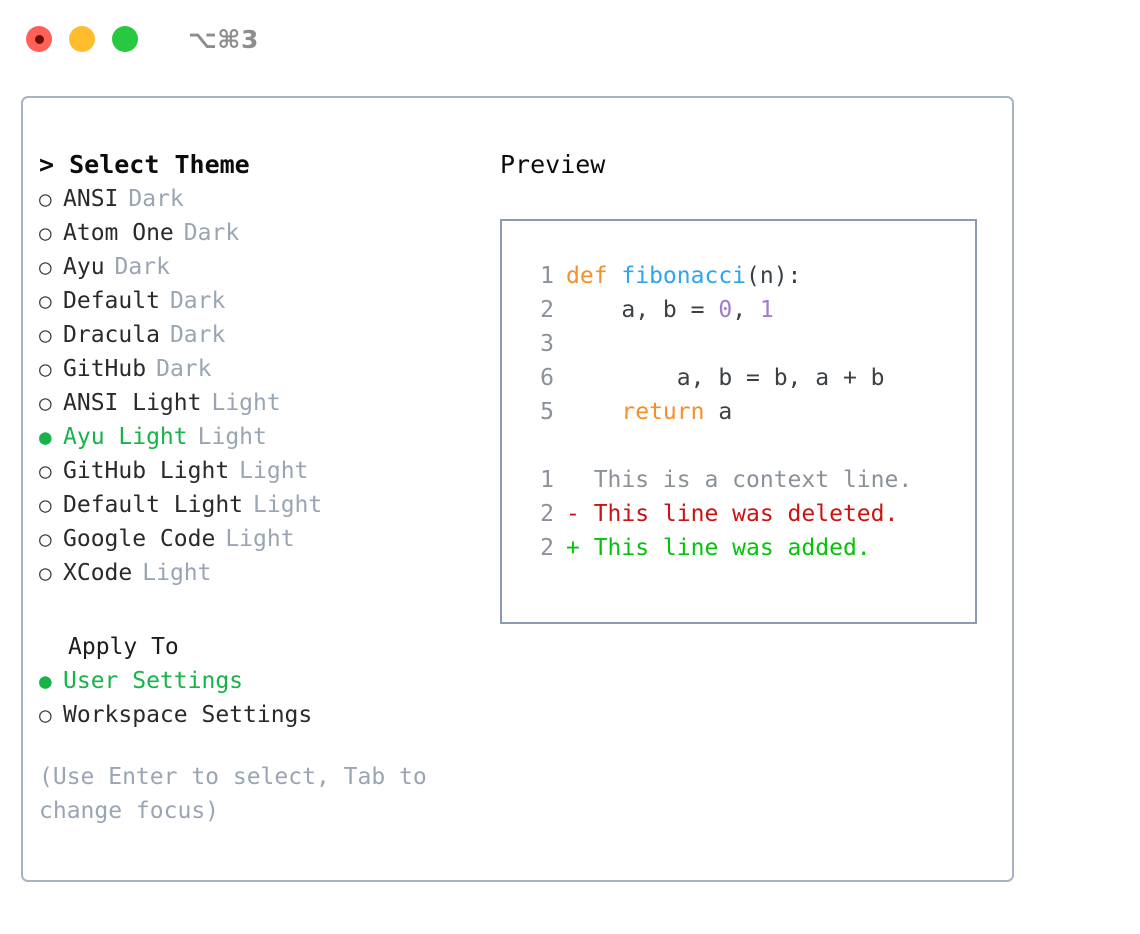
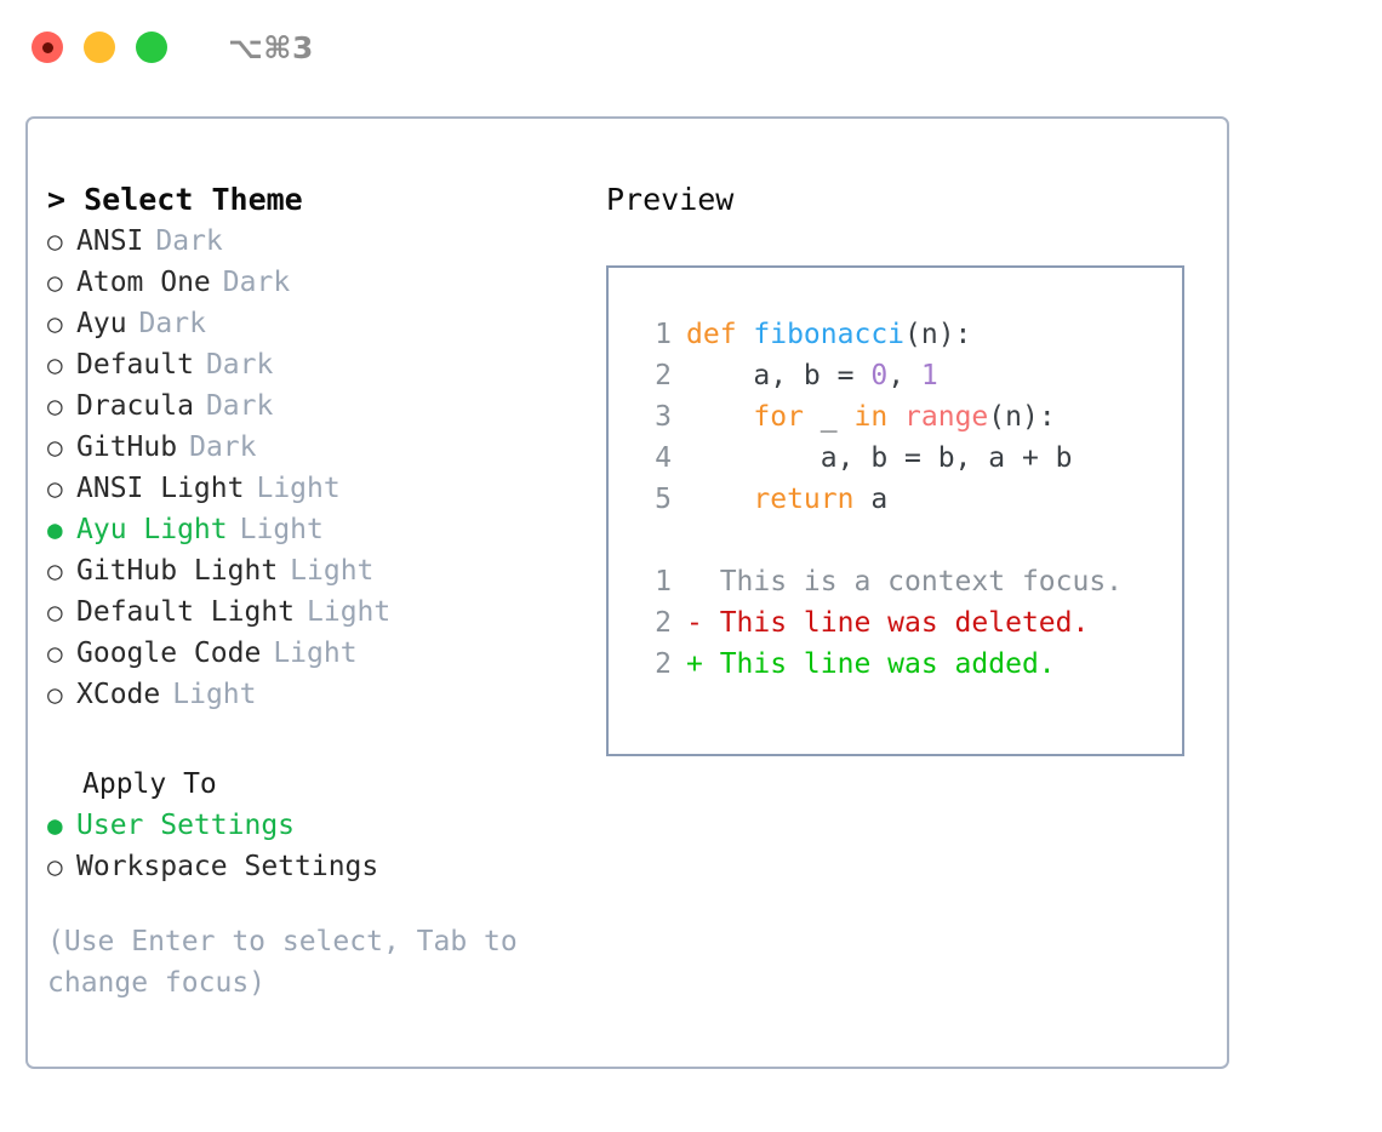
  ⌥⌘3
  > Select Theme
  ○
  ANSI
  Dark
  ○
  Atom One
  Dark
  ○
  Ayu
  Dark
  ○
  Default
  Dark
  ○
  Dracula
  Dark
  ○
  GitHub
  Dark
  ○
  ANSI Light
  Light
  ●
  Ayu Light
  Light
  ○
  GitHub Light
  Light
  ○
  Default Light
  Light
  ○
  Google Code
  Light
  ○
  XCode
  Light
  Apply To
  ●
  User Settings
  ○
  Workspace Settings
  (Use Enter to select, Tab to
  change focus)
  Preview
  1
  def fibonacci(n):
  2
  a, b = 0, 1
  3
+ for _ in range(n):
- 6
+ 4
  a, b = b, a + b
  5
  return a
  1
- This is a context line.
+ This is a context focus.
  2
  - This line was deleted.
  2
  + This line was added.
